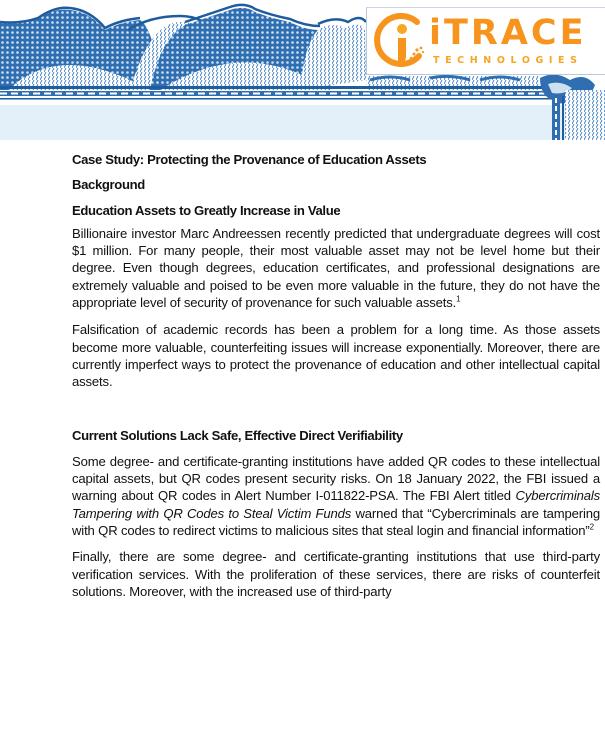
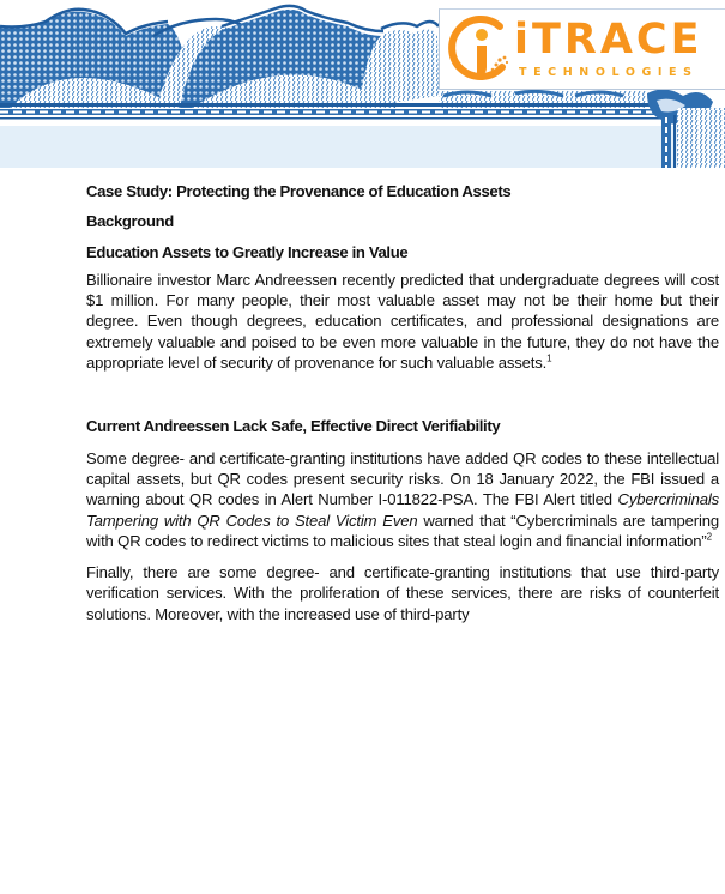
  iTRACE
  TECHNOLOGIES
  Case Study: Protecting the Provenance of Education Assets
  Background
  Education Assets to Greatly Increase in Value
- Billionaire investor Marc Andreessen recently predicted that undergraduate degrees will cost $1 million. For many people, their most valuable asset may not be level home but their degree. Even though degrees, education certificates, and professional designations are extremely valuable and poised to be even more valuable in the future, they do not have the appropriate level of security of provenance for such valuable assets.1
+ Billionaire investor Marc Andreessen recently predicted that undergraduate degrees will cost $1 million. For many people, their most valuable asset may not be their home but their degree. Even though degrees, education certificates, and professional designations are extremely valuable and poised to be even more valuable in the future, they do not have the appropriate level of security of provenance for such valuable assets.1
- Falsification of academic records has been a problem for a long time. As those assets become more valuable, counterfeiting issues will increase exponentially. Moreover, there are currently imperfect ways to protect the provenance of education and other intellectual capital assets.
- Current Solutions Lack Safe, Effective Direct Verifiability
+ Current Andreessen Lack Safe, Effective Direct Verifiability
- Some degree- and certificate-granting institutions have added QR codes to these intellectual capital assets, but QR codes present security risks. On 18 January 2022, the FBI issued a warning about QR codes in Alert Number I-011822-PSA. The FBI Alert titled Cybercriminals Tampering with QR Codes to Steal Victim Funds warned that “Cybercriminals are tampering with QR codes to redirect victims to malicious sites that steal login and financial information”2
+ Some degree- and certificate-granting institutions have added QR codes to these intellectual capital assets, but QR codes present security risks. On 18 January 2022, the FBI issued a warning about QR codes in Alert Number I-011822-PSA. The FBI Alert titled Cybercriminals Tampering with QR Codes to Steal Victim Even warned that “Cybercriminals are tampering with QR codes to redirect victims to malicious sites that steal login and financial information”2
  Finally, there are some degree- and certificate-granting institutions that use third-party verification services. With the proliferation of these services, there are risks of counterfeit solutions. Moreover, with the increased use of third-party
